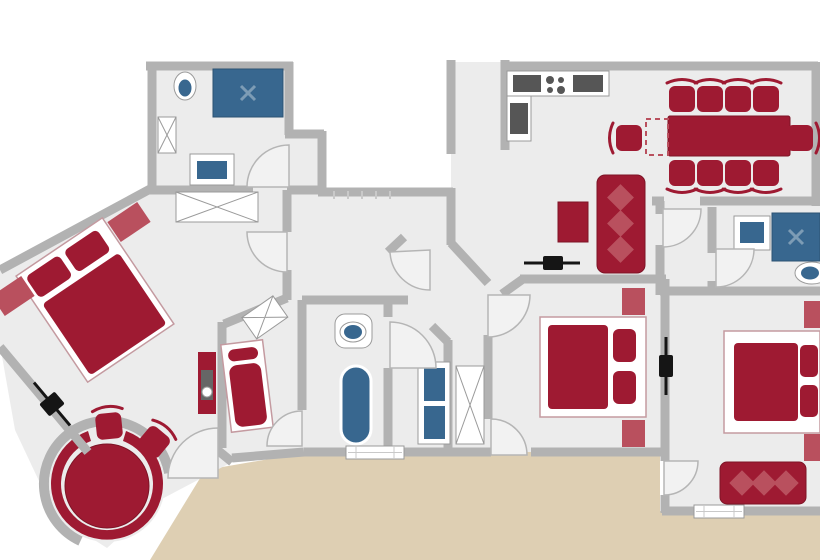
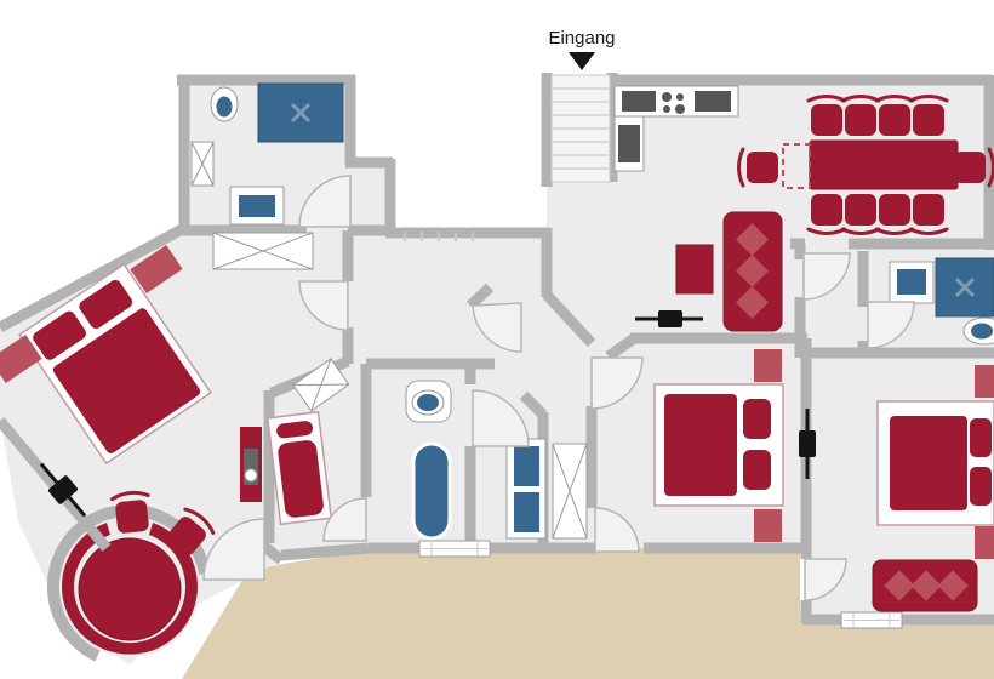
+ Eingang
